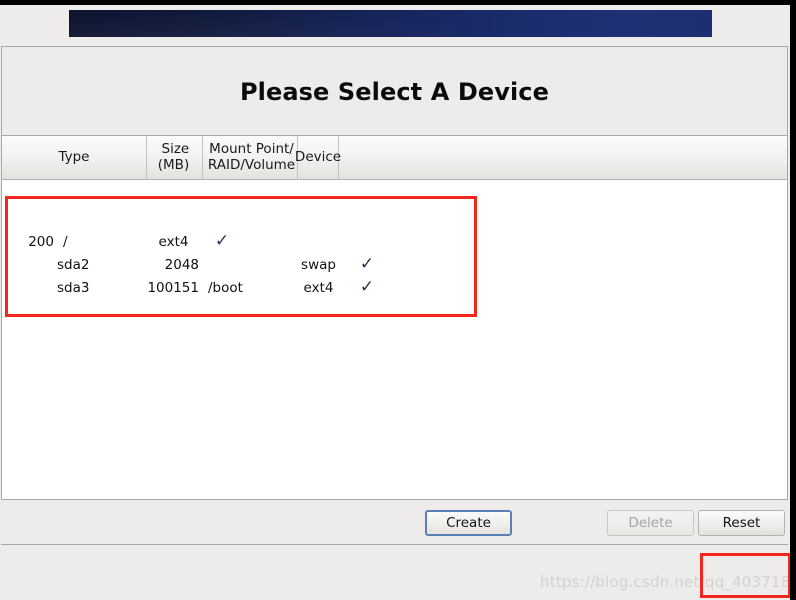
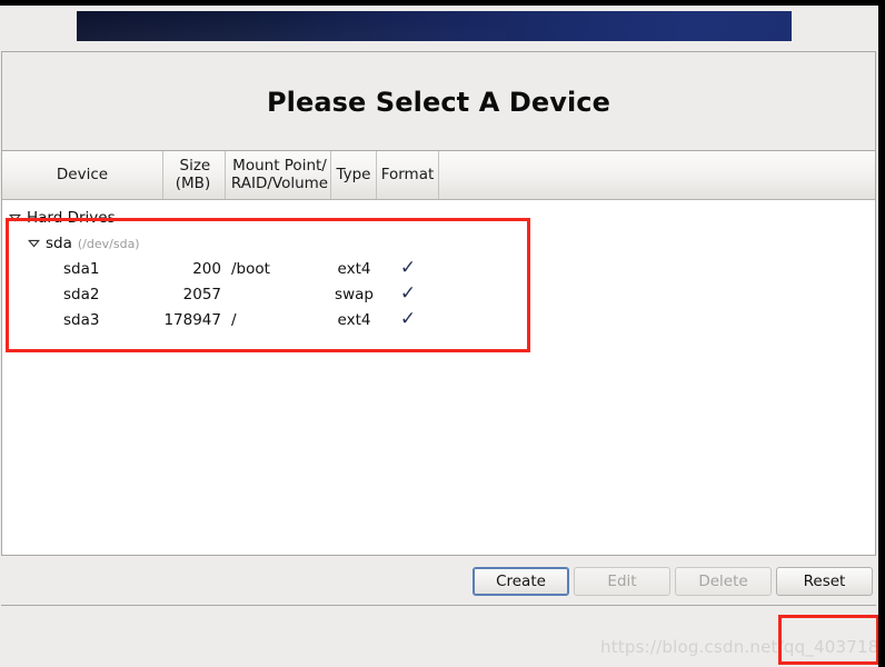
  Please Select A Device
- Type
+ Device
  Size
  (MB)
  Mount Point/
  RAID/Volume
- Device
+ Type
+ Format
+ Hard Drives
+ sda (/dev/sda)
+ sda1
  200
- /
+ /boot
  ext4
  ✓
  sda2
- 2048
+ 2057
  swap
  ✓
  sda3
- 100151
+ 178947
- /boot
+ /
  ext4
  ✓
  Create
+ Edit
  Delete
  Reset
  https://blog.csdn.net/qq_403718
